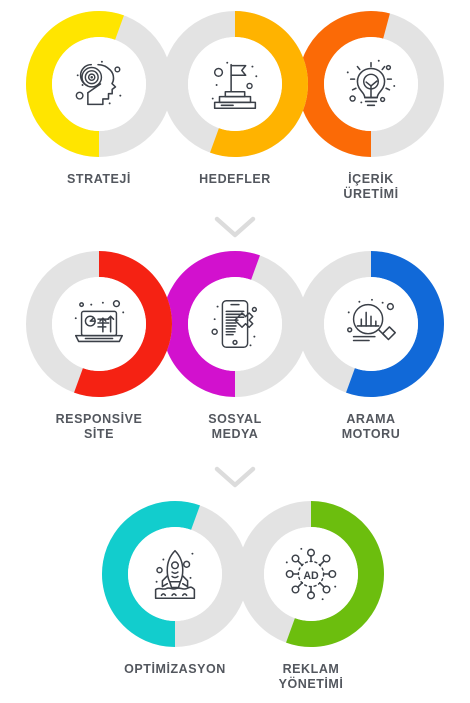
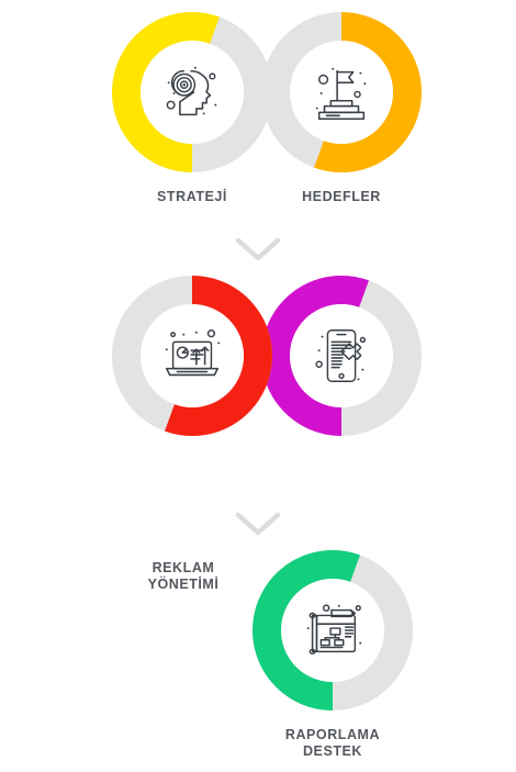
  STRATEJİ
  HEDEFLER
- İÇERİK
- ÜRETİMİ
- RESPONSİVE
- SİTE
- SOSYAL
- MEDYA
- ARAMA
- MOTORU
- OPTİMİZASYON
- AD
  REKLAM
  YÖNETİMİ
+ RAPORLAMA
+ DESTEK
